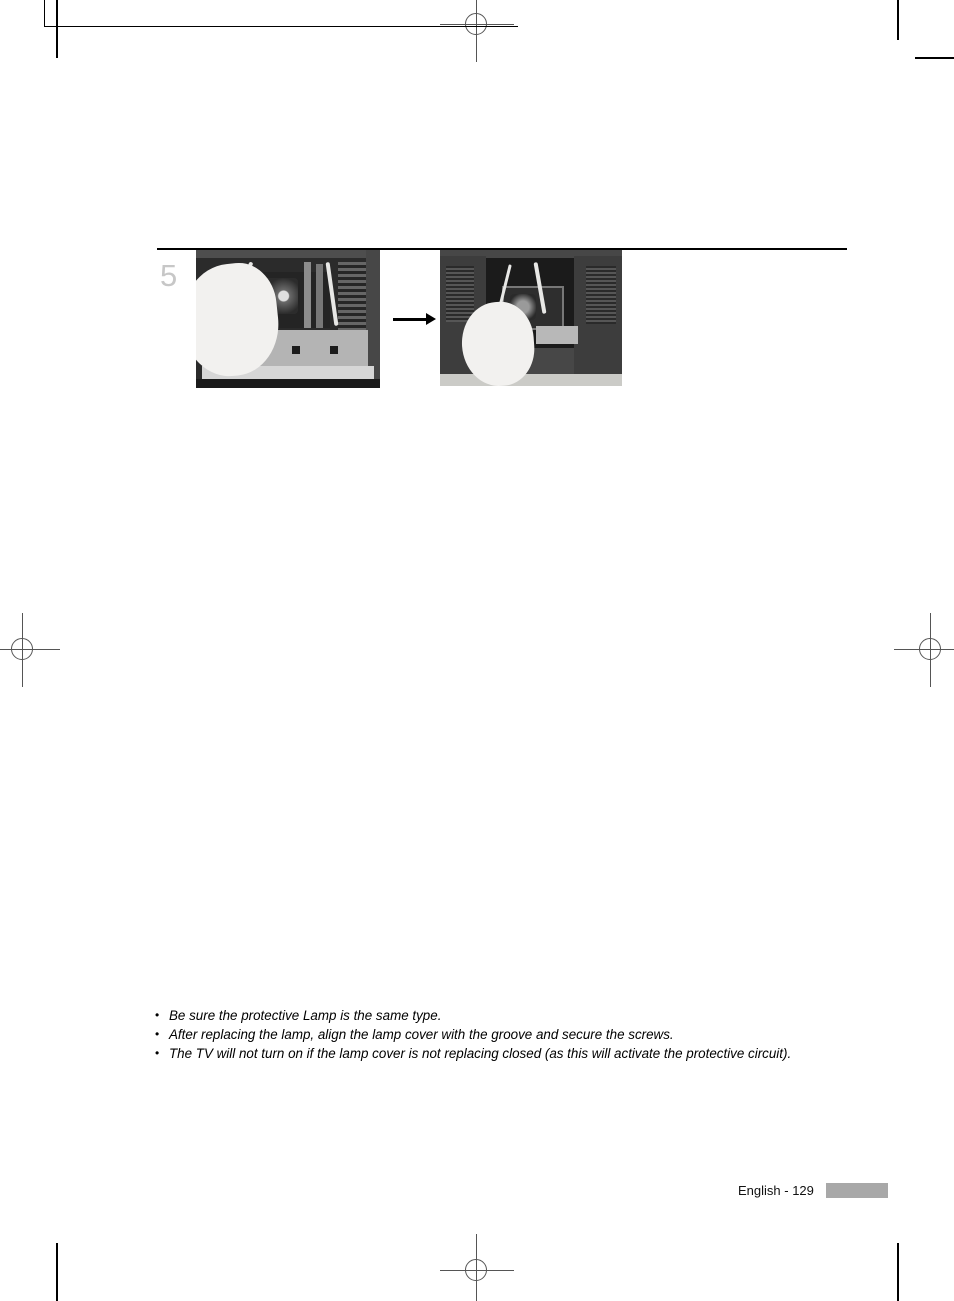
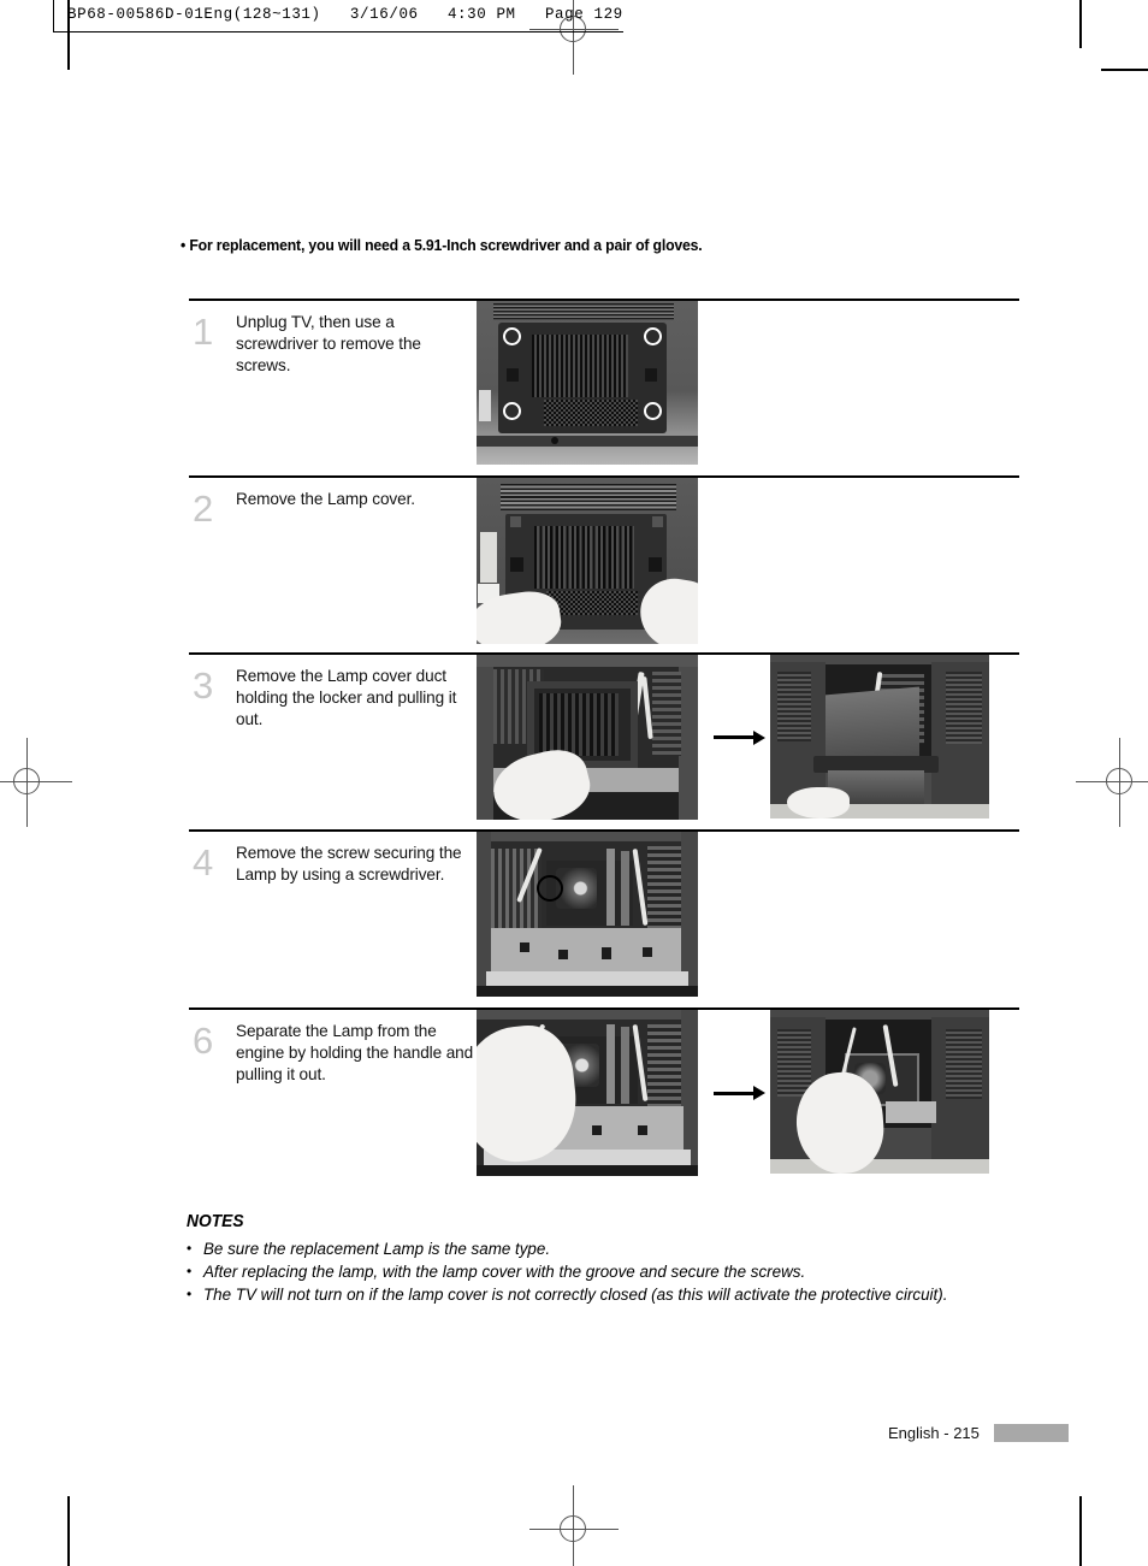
+ BP68-00586D-01Eng(128~131) 3/16/06 4:30 PM Page 129
+ • For replacement, you will need a 5.91-Inch screwdriver and a pair of gloves.
+ 1
+ Unplug TV, then use a screwdriver to remove the screws.
+ 2
+ Remove the Lamp cover.
+ 3
+ Remove the Lamp cover duct holding the locker and pulling it out.
+ 4
+ Remove the screw securing the Lamp by using a screwdriver.
- 5
+ 6
+ Separate the Lamp from the engine by holding the handle and pulling it out.
+ NOTES
  •
- Be sure the protective Lamp is the same type.
+ Be sure the replacement Lamp is the same type.
  •
- After replacing the lamp, align the lamp cover with the groove and secure the screws.
+ After replacing the lamp, with the lamp cover with the groove and secure the screws.
  •
- The TV will not turn on if the lamp cover is not replacing closed (as this will activate the protective circuit).
+ The TV will not turn on if the lamp cover is not correctly closed (as this will activate the protective circuit).
- English - 129
+ English - 215
